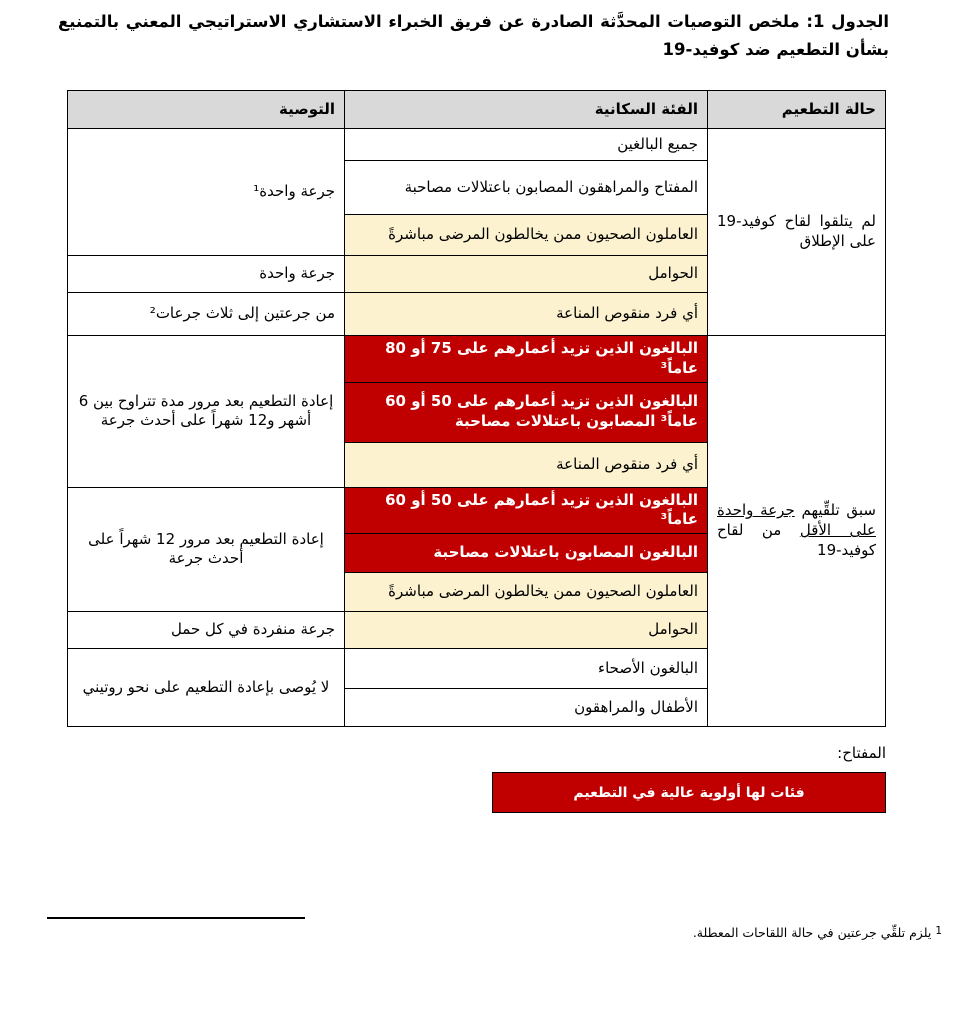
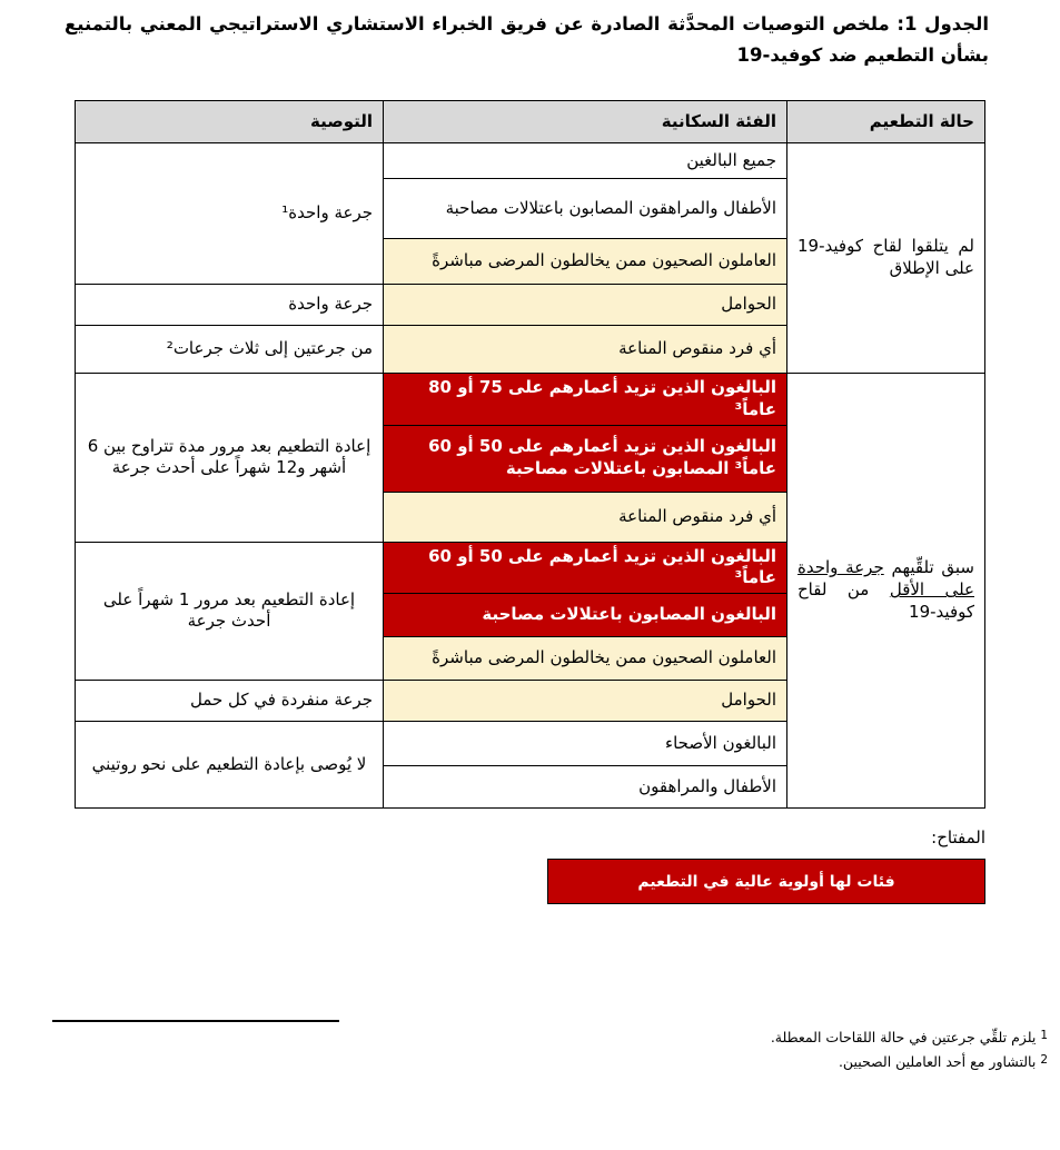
  الجدول 1: ملخص التوصيات المحدَّثة الصادرة عن فريق الخبراء الاستشاري الاستراتيجي المعني بالتمنيع بشأن التطعيم ضد كوفيد-19
  حالة التطعيم	الفئة السكانية	التوصية
  لم يتلقوا لقاح كوفيد-19 على الإطلاق	جميع البالغين	جرعة واحدة¹
- المفتاح والمراهقون المصابون باعتلالات مصاحبة
+ الأطفال والمراهقون المصابون باعتلالات مصاحبة
  العاملون الصحيون ممن يخالطون المرضى مباشرةً
  الحوامل	جرعة واحدة
  أي فرد منقوص المناعة	من جرعتين إلى ثلاث جرعات²
  سبق تلقِّيهم جرعة واحدة على الأقل من لقاح كوفيد-19	البالغون الذين تزيد أعمارهم على 75 أو 80 عاماً³	إعادة التطعيم بعد مرور مدة تتراوح بين 6 أشهر و12 شهراً على أحدث جرعة
  البالغون الذين تزيد أعمارهم على 50 أو 60 عاماً³ المصابون باعتلالات مصاحبة
  أي فرد منقوص المناعة
- البالغون الذين تزيد أعمارهم على 50 أو 60 عاماً³	إعادة التطعيم بعد مرور 12 شهراً على أحدث جرعة
+ البالغون الذين تزيد أعمارهم على 50 أو 60 عاماً³	إعادة التطعيم بعد مرور 1 شهراً على أحدث جرعة
  البالغون المصابون باعتلالات مصاحبة
  العاملون الصحيون ممن يخالطون المرضى مباشرةً
  الحوامل	جرعة منفردة في كل حمل
  البالغون الأصحاء	لا يُوصى بإعادة التطعيم على نحو روتيني
  الأطفال والمراهقون
  المفتاح:
  فئات لها أولوية عالية في التطعيم
  1 يلزم تلقِّي جرعتين في حالة اللقاحات المعطلة.
+ 2 بالتشاور مع أحد العاملين الصحيين.
